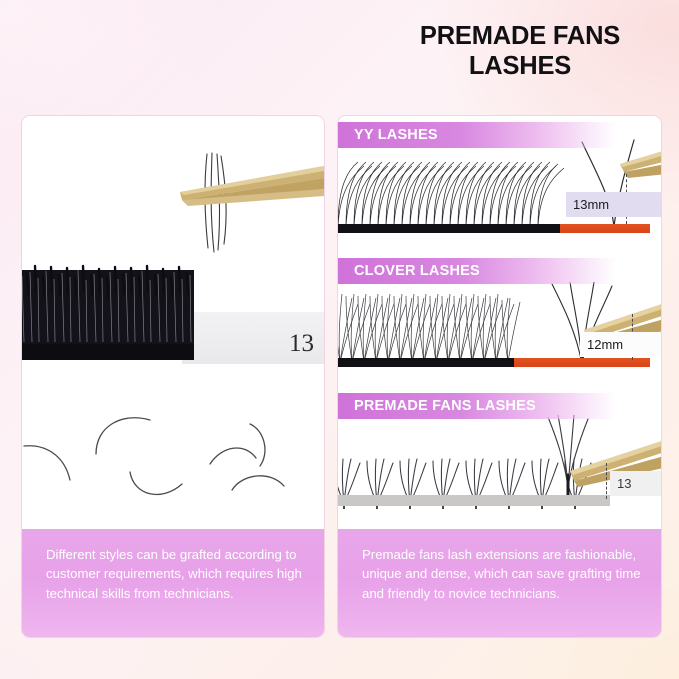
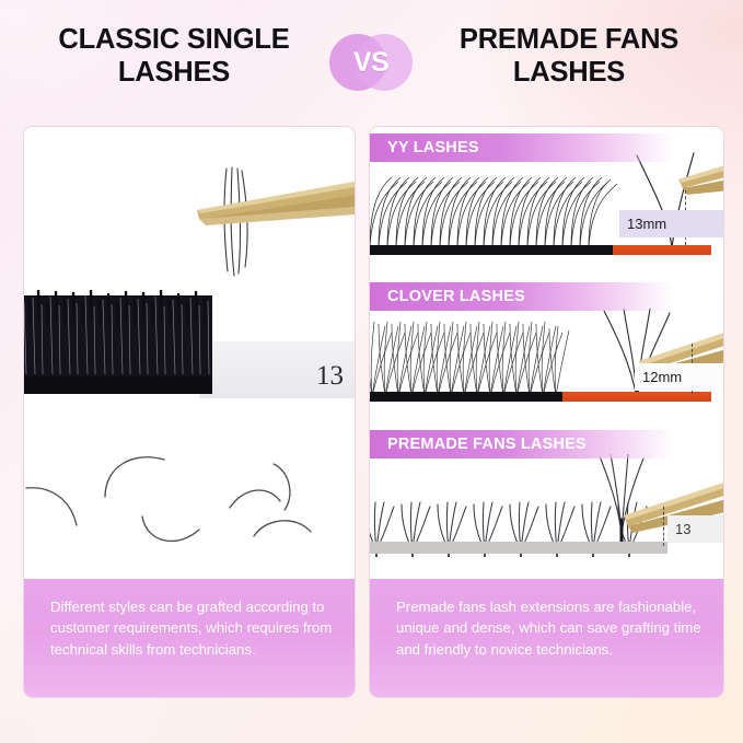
+ CLASSIC SINGLE LASHES
+ VS
  PREMADE FANS LASHES
  13
- Different styles can be grafted according to customer requirements, which requires high technical skills from technicians.
+ Different styles can be grafted according to customer requirements, which requires from technical skills from technicians.
  YY LASHES
  13mm
  CLOVER LASHES
  12mm
  PREMADE FANS LASHES
  13
  Premade fans lash extensions are fashionable, unique and dense, which can save grafting time and friendly to novice technicians.
